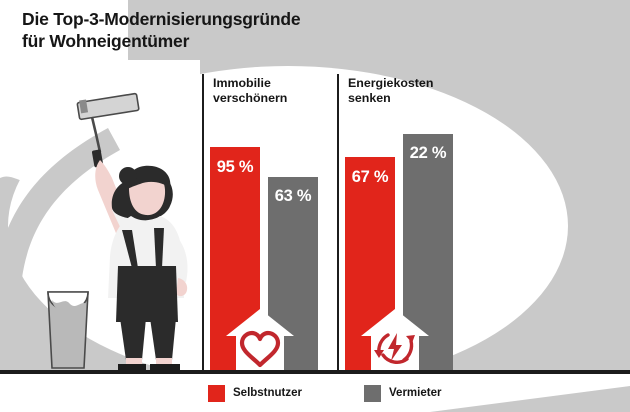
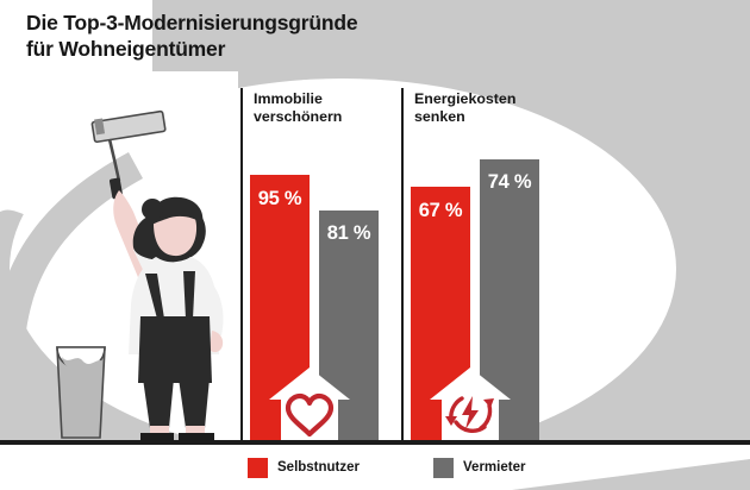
  Die Top-3-Modernisierungsgründe
  für Wohneigentümer
  Immobilie
  verschönern
  95 %
- 63 %
+ 81 %
  Energiekosten
  senken
  67 %
- 22 %
+ 74 %
  Selbstnutzer
  Vermieter
